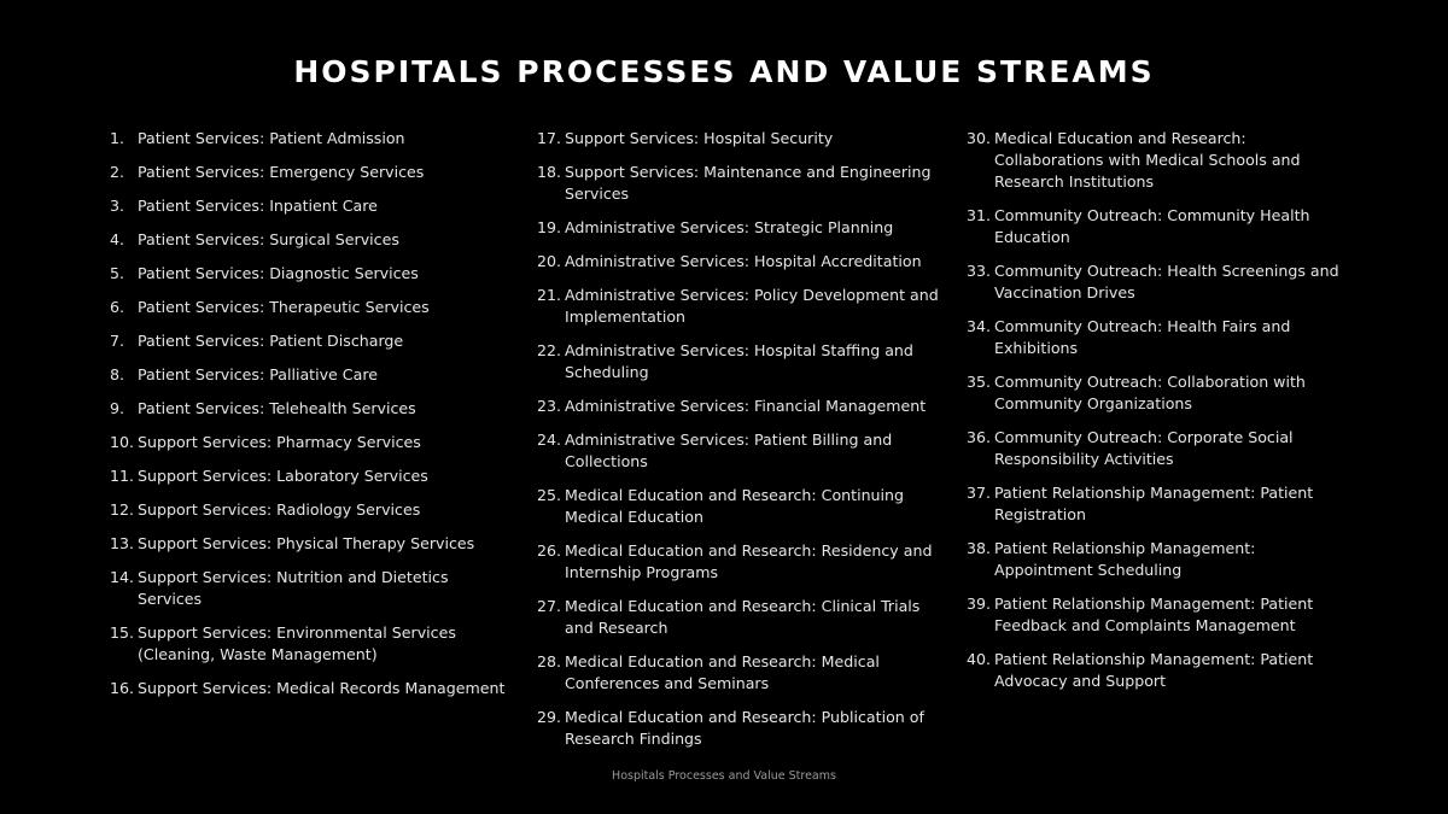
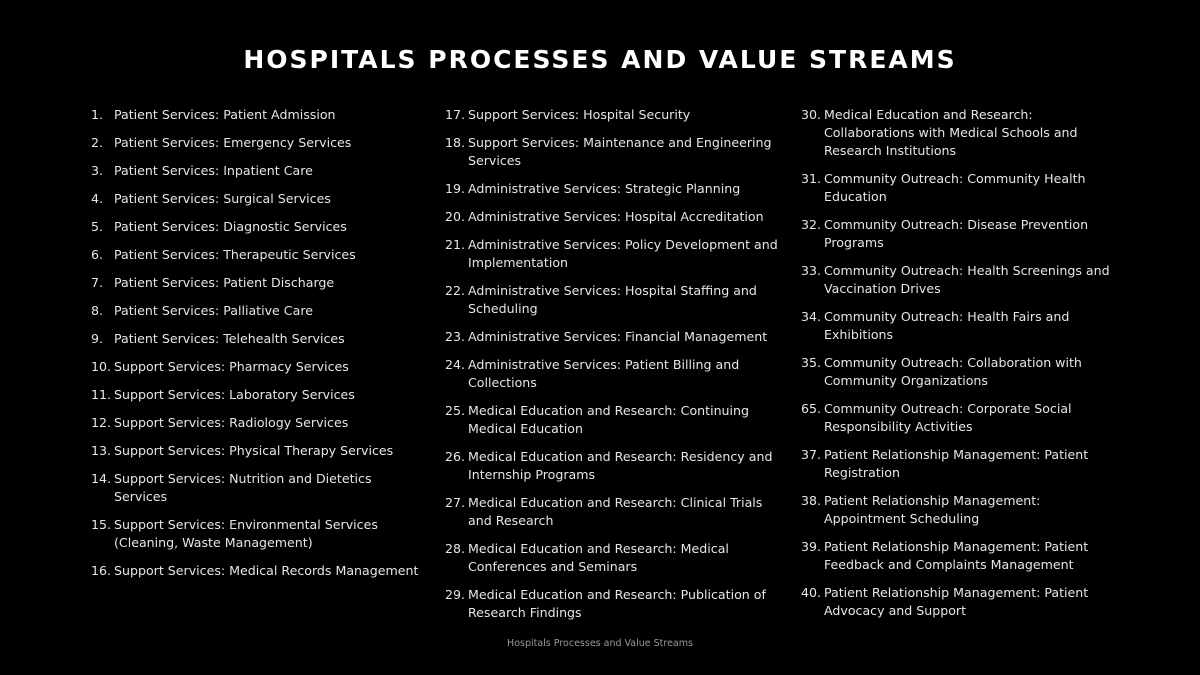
  HOSPITALS PROCESSES AND VALUE STREAMS
  1.
  Patient Services: Patient Admission
  2.
  Patient Services: Emergency Services
  3.
  Patient Services: Inpatient Care
  4.
  Patient Services: Surgical Services
  5.
  Patient Services: Diagnostic Services
  6.
  Patient Services: Therapeutic Services
  7.
  Patient Services: Patient Discharge
  8.
  Patient Services: Palliative Care
  9.
  Patient Services: Telehealth Services
  10.
  Support Services: Pharmacy Services
  11.
  Support Services: Laboratory Services
  12.
  Support Services: Radiology Services
  13.
  Support Services: Physical Therapy Services
  14.
  Support Services: Nutrition and Dietetics Services
  15.
  Support Services: Environmental Services (Cleaning, Waste Management)
  16.
  Support Services: Medical Records Management
  17.
  Support Services: Hospital Security
  18.
  Support Services: Maintenance and Engineering Services
  19.
  Administrative Services: Strategic Planning
  20.
  Administrative Services: Hospital Accreditation
  21.
  Administrative Services: Policy Development and Implementation
  22.
  Administrative Services: Hospital Staffing and Scheduling
  23.
  Administrative Services: Financial Management
  24.
  Administrative Services: Patient Billing and Collections
  25.
  Medical Education and Research: Continuing Medical Education
  26.
  Medical Education and Research: Residency and Internship Programs
  27.
  Medical Education and Research: Clinical Trials and Research
  28.
  Medical Education and Research: Medical Conferences and Seminars
  29.
  Medical Education and Research: Publication of Research Findings
  30.
  Medical Education and Research: Collaborations with Medical Schools and Research Institutions
  31.
  Community Outreach: Community Health Education
+ 32.
+ Community Outreach: Disease Prevention Programs
  33.
  Community Outreach: Health Screenings and Vaccination Drives
  34.
  Community Outreach: Health Fairs and Exhibitions
  35.
  Community Outreach: Collaboration with Community Organizations
- 36.
+ 65.
  Community Outreach: Corporate Social Responsibility Activities
  37.
  Patient Relationship Management: Patient Registration
  38.
  Patient Relationship Management: Appointment Scheduling
  39.
  Patient Relationship Management: Patient Feedback and Complaints Management
  40.
  Patient Relationship Management: Patient Advocacy and Support
  Hospitals Processes and Value Streams
